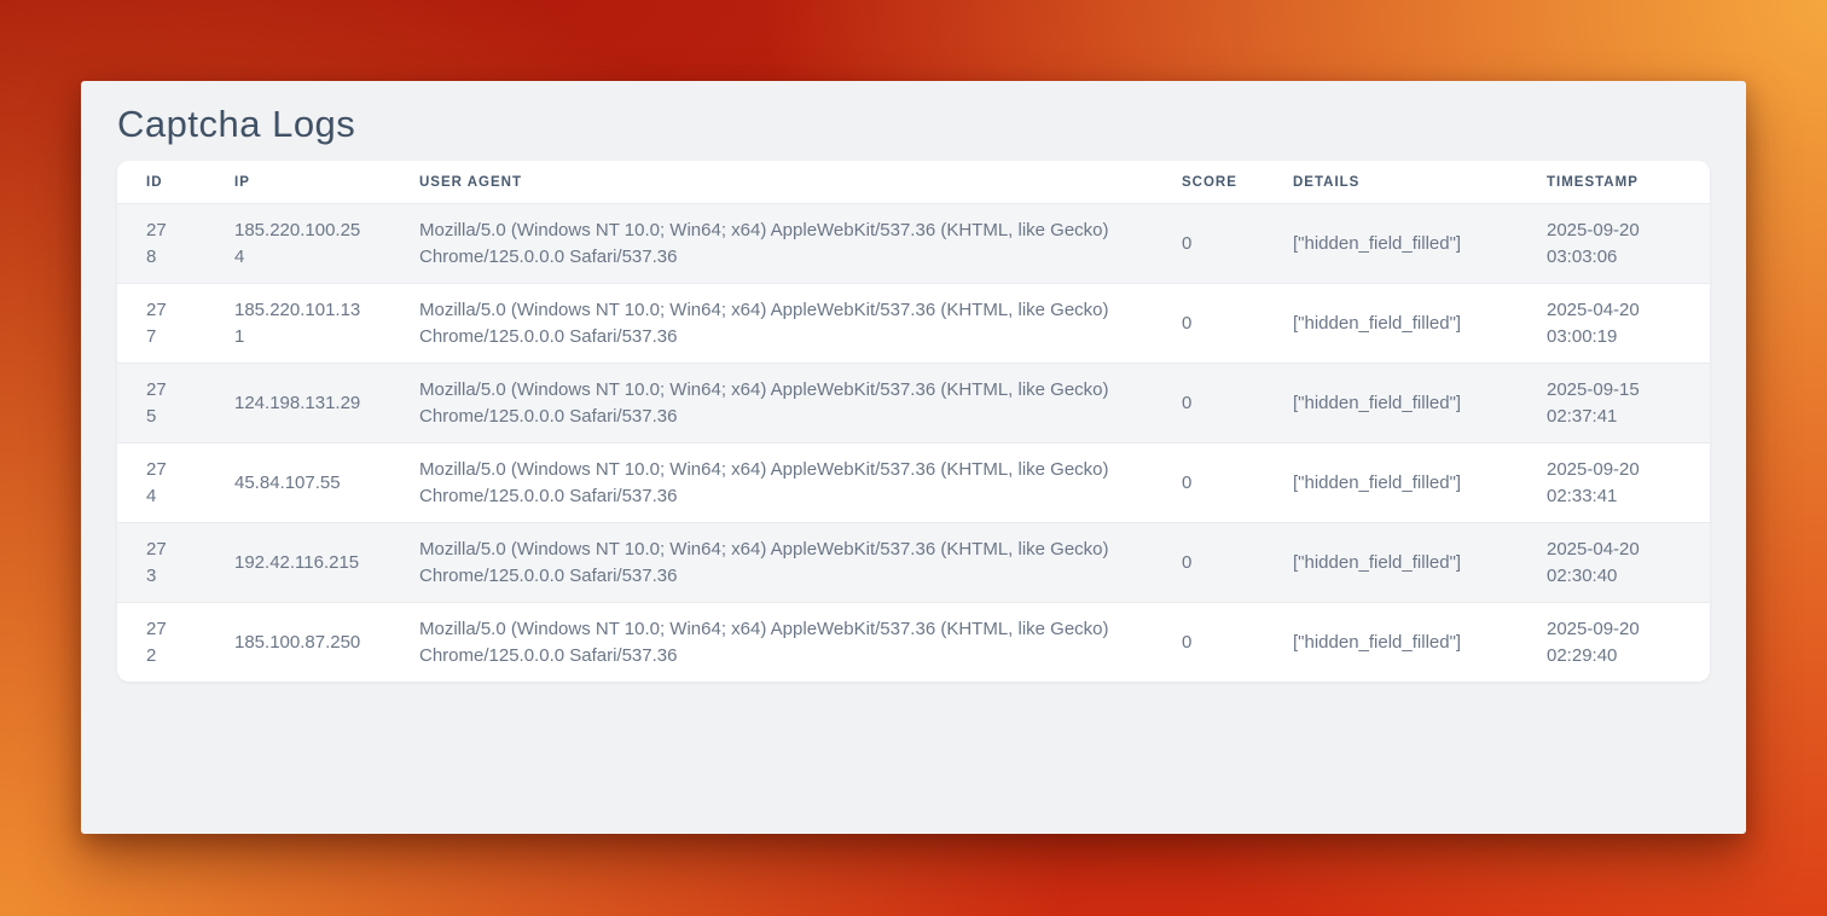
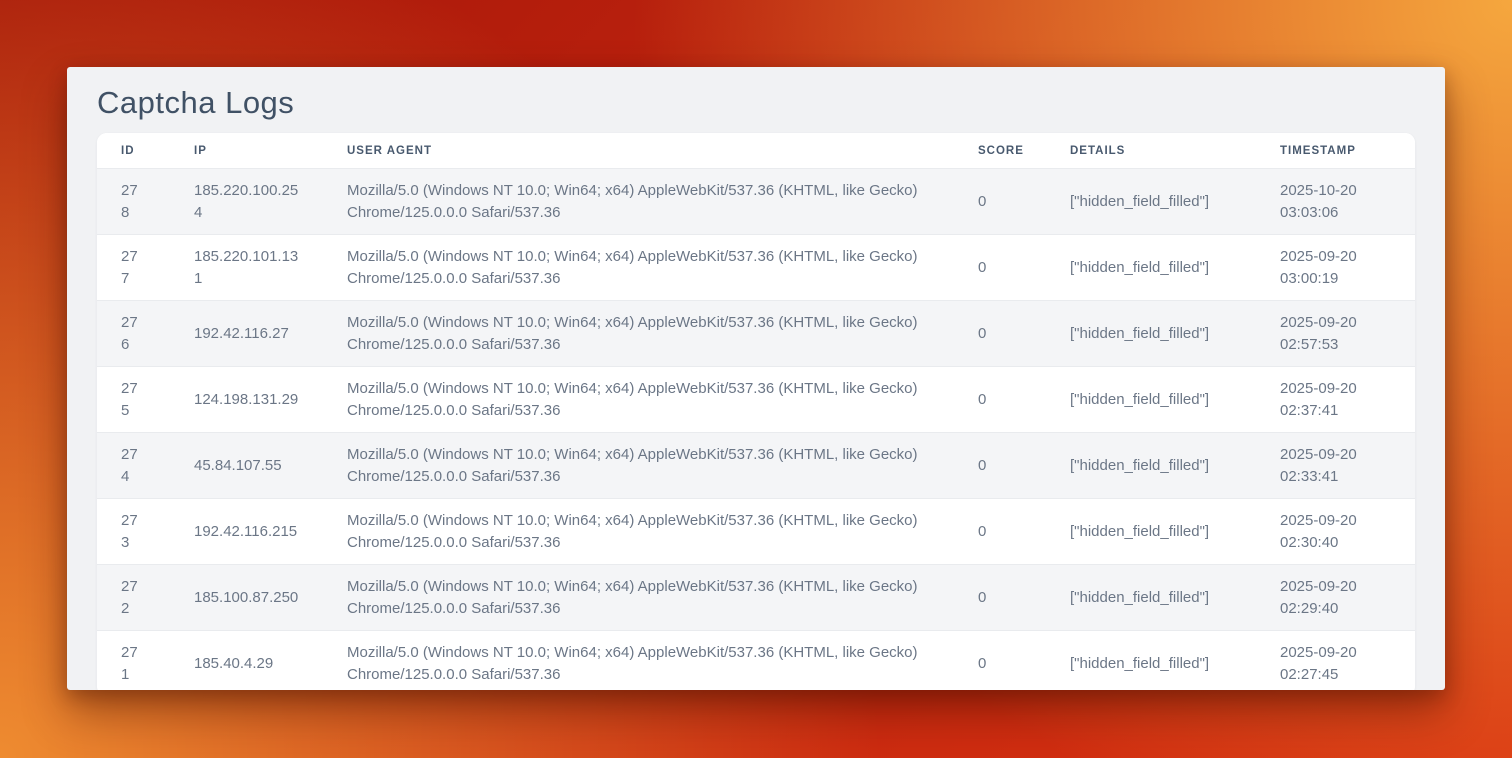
  Captcha Logs
  ID	IP	USER AGENT	SCORE	DETAILS	TIMESTAMP
- 278	185.220.100.254	Mozilla/5.0 (Windows NT 10.0; Win64; x64) AppleWebKit/537.36 (KHTML, like Gecko) Chrome/125.0.0.0 Safari/537.36	0	["hidden_field_filled"]	2025-09-20 03:03:06
+ 278	185.220.100.254	Mozilla/5.0 (Windows NT 10.0; Win64; x64) AppleWebKit/537.36 (KHTML, like Gecko) Chrome/125.0.0.0 Safari/537.36	0	["hidden_field_filled"]	2025-10-20 03:03:06
- 277	185.220.101.131	Mozilla/5.0 (Windows NT 10.0; Win64; x64) AppleWebKit/537.36 (KHTML, like Gecko) Chrome/125.0.0.0 Safari/537.36	0	["hidden_field_filled"]	2025-04-20 03:00:19
+ 277	185.220.101.131	Mozilla/5.0 (Windows NT 10.0; Win64; x64) AppleWebKit/537.36 (KHTML, like Gecko) Chrome/125.0.0.0 Safari/537.36	0	["hidden_field_filled"]	2025-09-20 03:00:19
+ 276	192.42.116.27	Mozilla/5.0 (Windows NT 10.0; Win64; x64) AppleWebKit/537.36 (KHTML, like Gecko) Chrome/125.0.0.0 Safari/537.36	0	["hidden_field_filled"]	2025-09-20 02:57:53
- 275	124.198.131.29	Mozilla/5.0 (Windows NT 10.0; Win64; x64) AppleWebKit/537.36 (KHTML, like Gecko) Chrome/125.0.0.0 Safari/537.36	0	["hidden_field_filled"]	2025-09-15 02:37:41
+ 275	124.198.131.29	Mozilla/5.0 (Windows NT 10.0; Win64; x64) AppleWebKit/537.36 (KHTML, like Gecko) Chrome/125.0.0.0 Safari/537.36	0	["hidden_field_filled"]	2025-09-20 02:37:41
  274	45.84.107.55	Mozilla/5.0 (Windows NT 10.0; Win64; x64) AppleWebKit/537.36 (KHTML, like Gecko) Chrome/125.0.0.0 Safari/537.36	0	["hidden_field_filled"]	2025-09-20 02:33:41
- 273	192.42.116.215	Mozilla/5.0 (Windows NT 10.0; Win64; x64) AppleWebKit/537.36 (KHTML, like Gecko) Chrome/125.0.0.0 Safari/537.36	0	["hidden_field_filled"]	2025-04-20 02:30:40
+ 273	192.42.116.215	Mozilla/5.0 (Windows NT 10.0; Win64; x64) AppleWebKit/537.36 (KHTML, like Gecko) Chrome/125.0.0.0 Safari/537.36	0	["hidden_field_filled"]	2025-09-20 02:30:40
  272	185.100.87.250	Mozilla/5.0 (Windows NT 10.0; Win64; x64) AppleWebKit/537.36 (KHTML, like Gecko) Chrome/125.0.0.0 Safari/537.36	0	["hidden_field_filled"]	2025-09-20 02:29:40
+ 271	185.40.4.29	Mozilla/5.0 (Windows NT 10.0; Win64; x64) AppleWebKit/537.36 (KHTML, like Gecko) Chrome/125.0.0.0 Safari/537.36	0	["hidden_field_filled"]	2025-09-20 02:27:45
